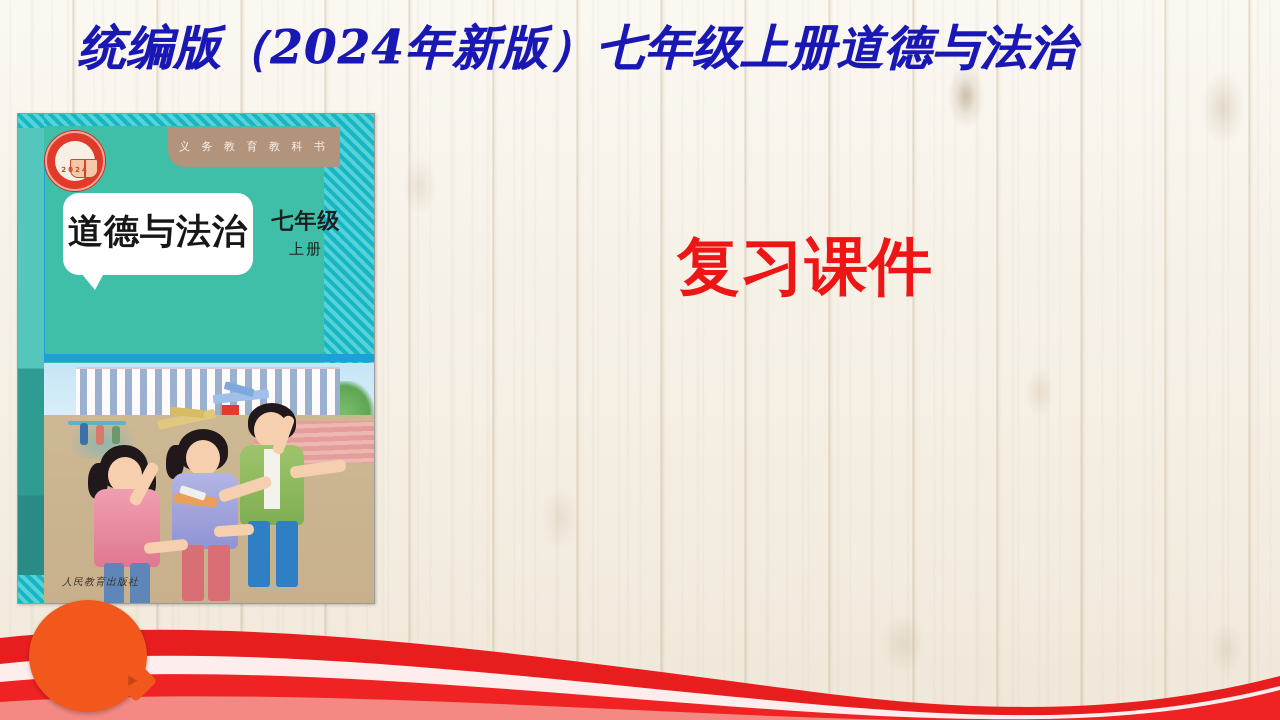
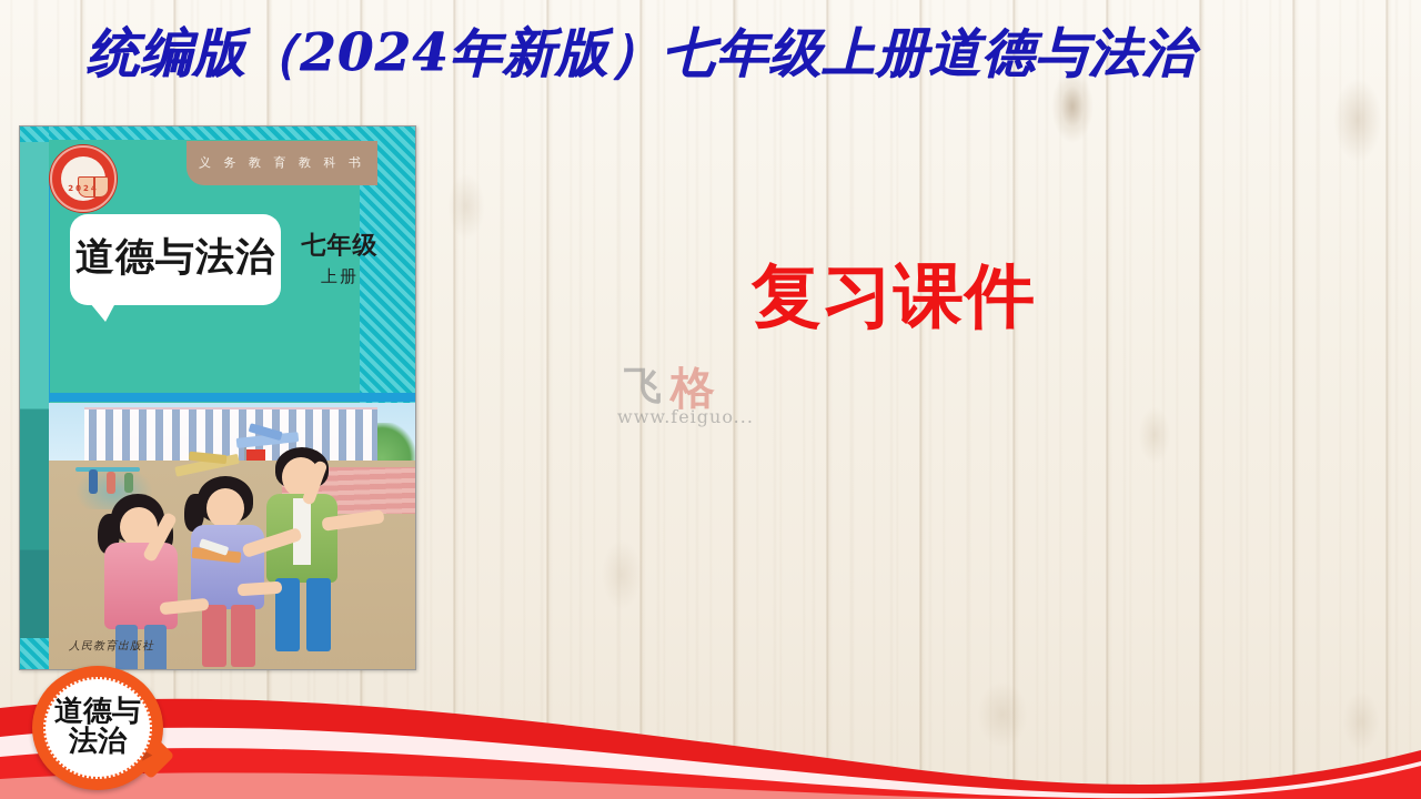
  统编版（2024年新版）七年级上册道德与法治
  义 务 教 育 教 科 书
  道德与法治
  七年级
  上册
  2024
  人民教育出版社
  复习课件
+ 飞
+ 格
+ www.feiguo...
+ 道德与
+ 法治
